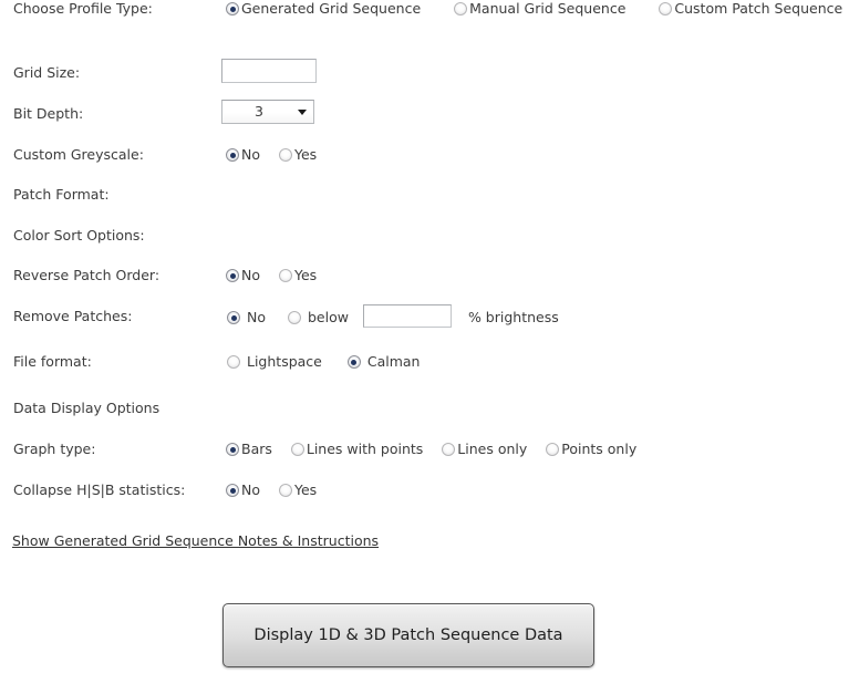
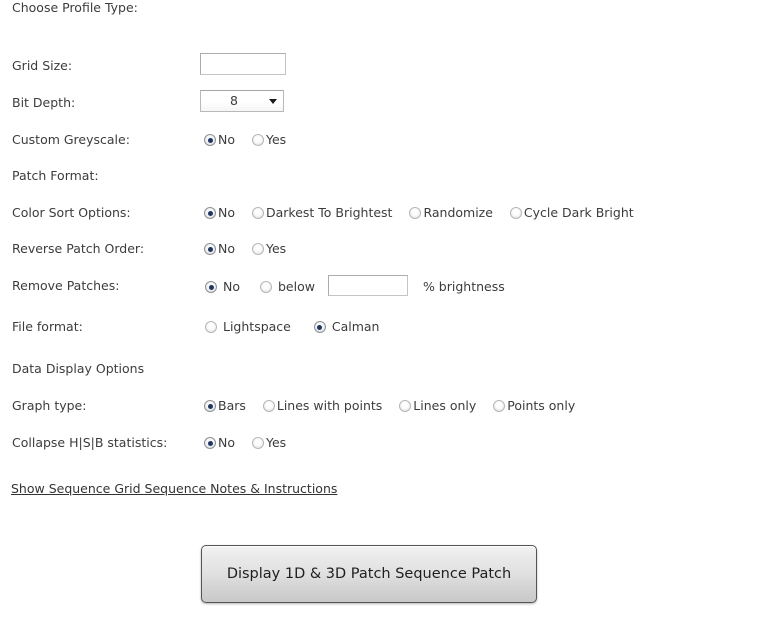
  Choose Profile Type:
- Generated Grid Sequence Manual Grid Sequence Custom Patch Sequence
  Grid Size:
  Bit Depth:
- 3
+ 8
  Custom Greyscale:
  No Yes
  Patch Format:
  Color Sort Options:
+ No Darkest To Brightest Randomize Cycle Dark Bright
  Reverse Patch Order:
  No Yes
  Remove Patches:
  No below % brightness
  File format:
  Lightspace Calman
  Data Display Options
  Graph type:
  Bars Lines with points Lines only Points only
  Collapse H|S|B statistics:
  No Yes
- Show Generated Grid Sequence Notes & Instructions
+ Show Sequence Grid Sequence Notes & Instructions
- Display 1D & 3D Patch Sequence Data
+ Display 1D & 3D Patch Sequence Patch
